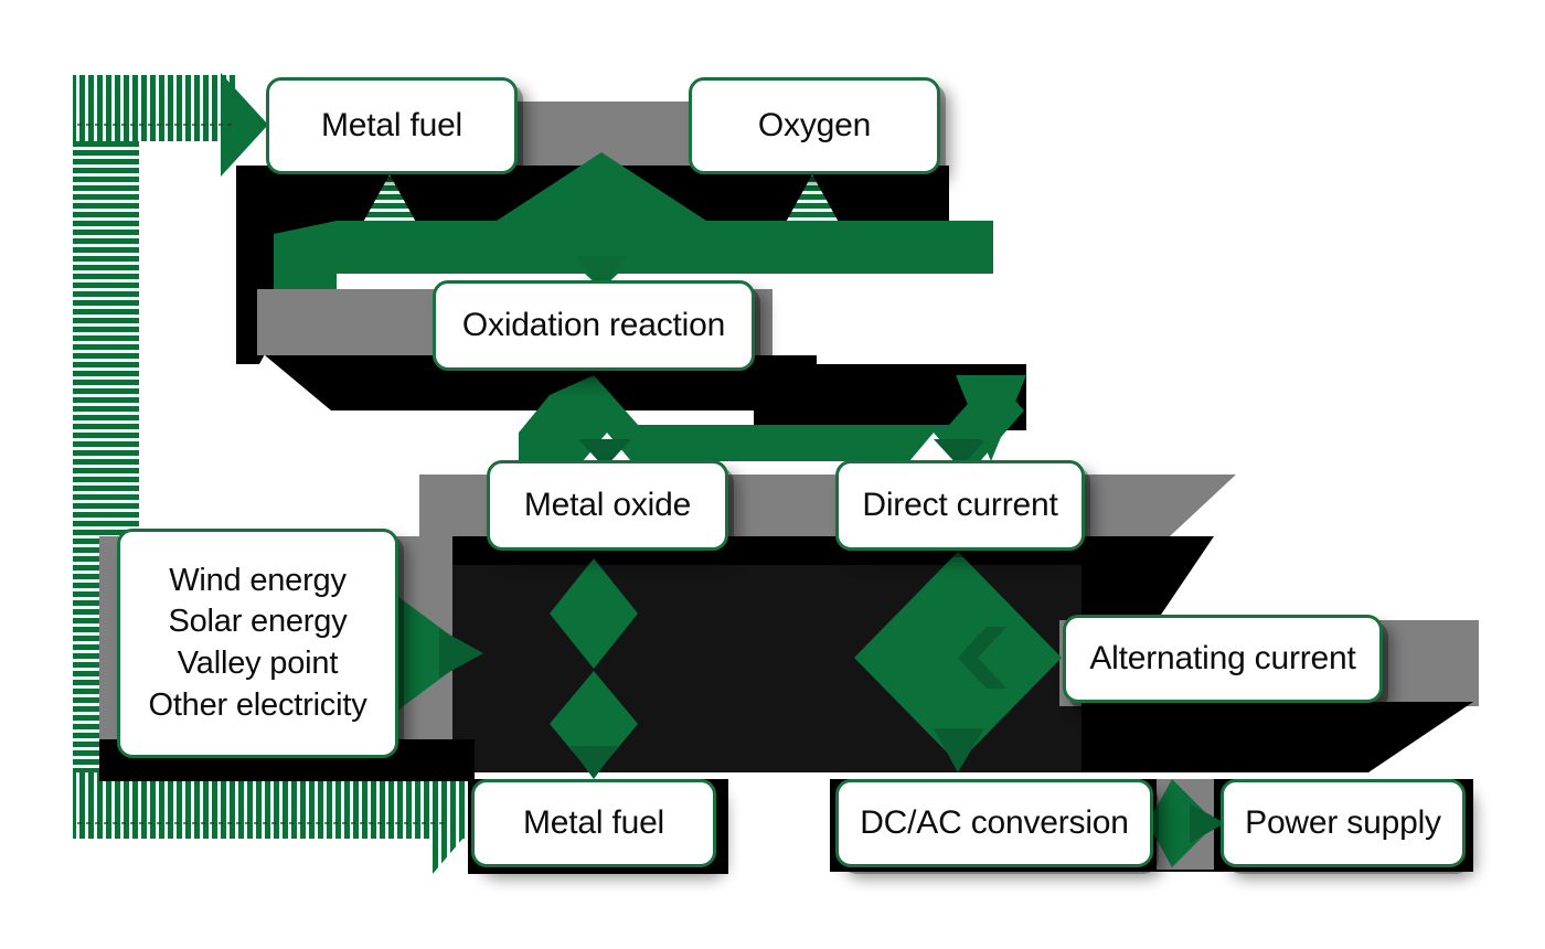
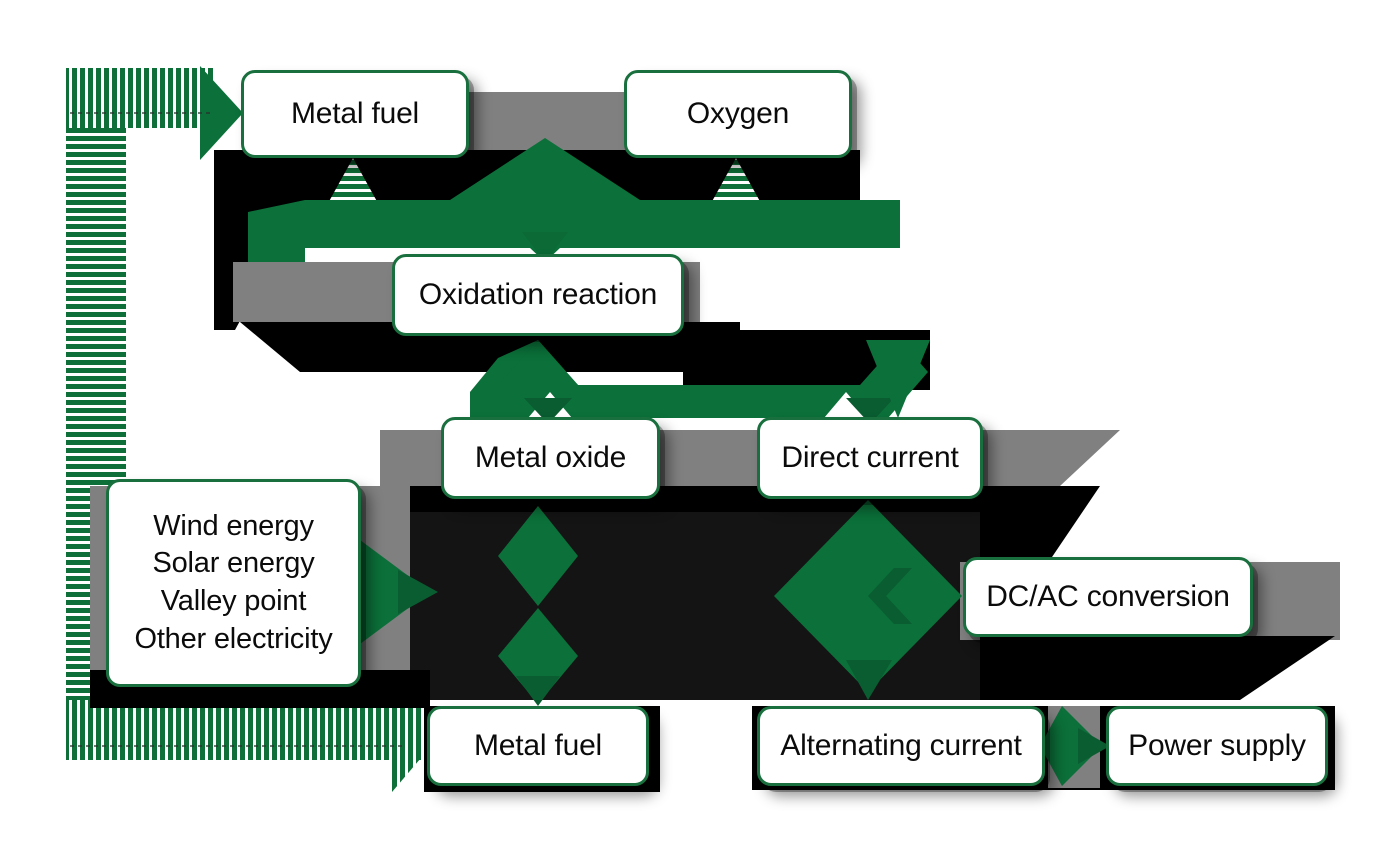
  Metal fuel
  Oxygen
  Oxidation reaction
  Metal oxide
  Direct current
  Wind energy
  Solar energy
  Valley point
  Other electricity
- Alternating current
+ DC/AC conversion
  Metal fuel
- DC/AC conversion
+ Alternating current
  Power supply
